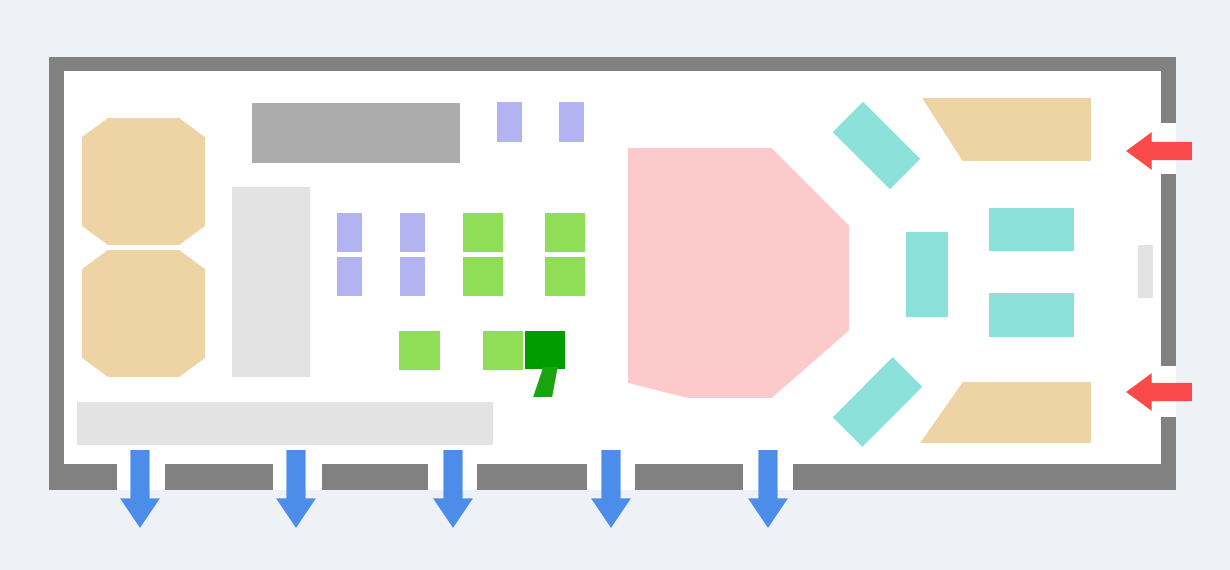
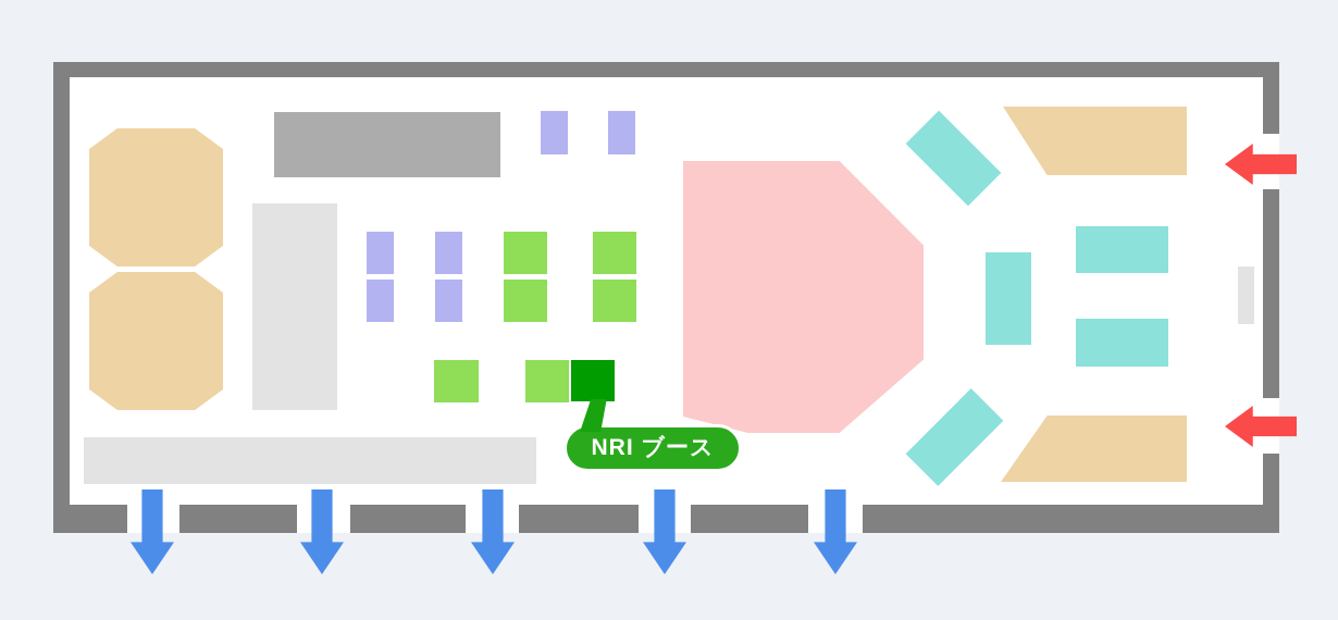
+ NRI ブース
